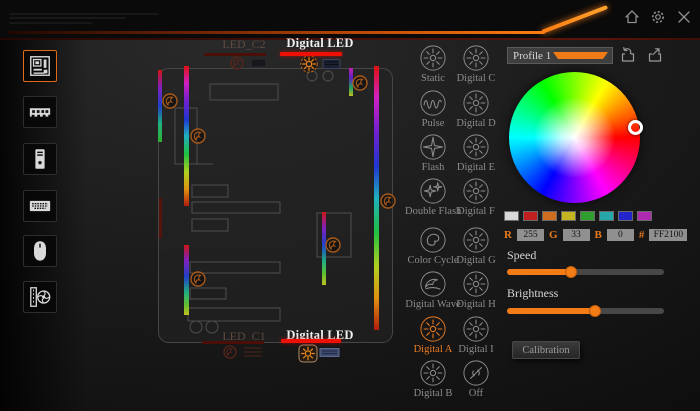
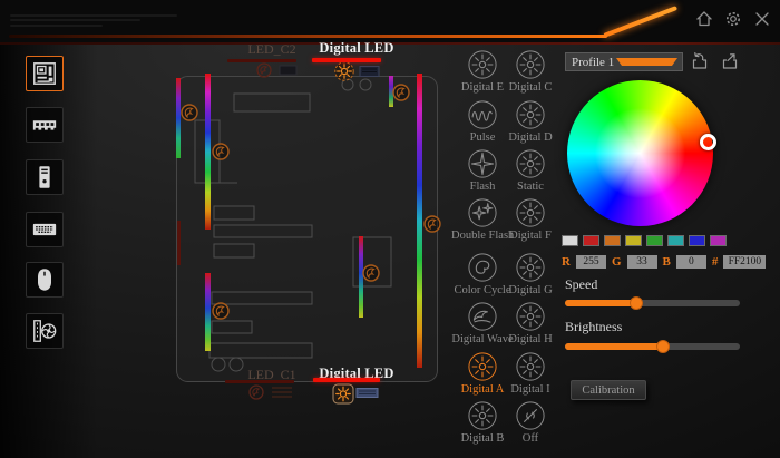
  LED_C2
  Digital LED
  LED_C1
  Digital LED
- Static
+ Digital E
  Digital C
  Pulse
  Digital D
  Flash
- Digital E
+ Static
  Double Flash
  Digital F
  Color Cycle
  Digital G
  Digital Wave
  Digital H
  Digital A
  Digital I
  Digital B
  Off
  Profile 1
  R
  255
  G
  33
  B
  0
  #
  FF2100
  Speed
  Brightness
  Calibration
